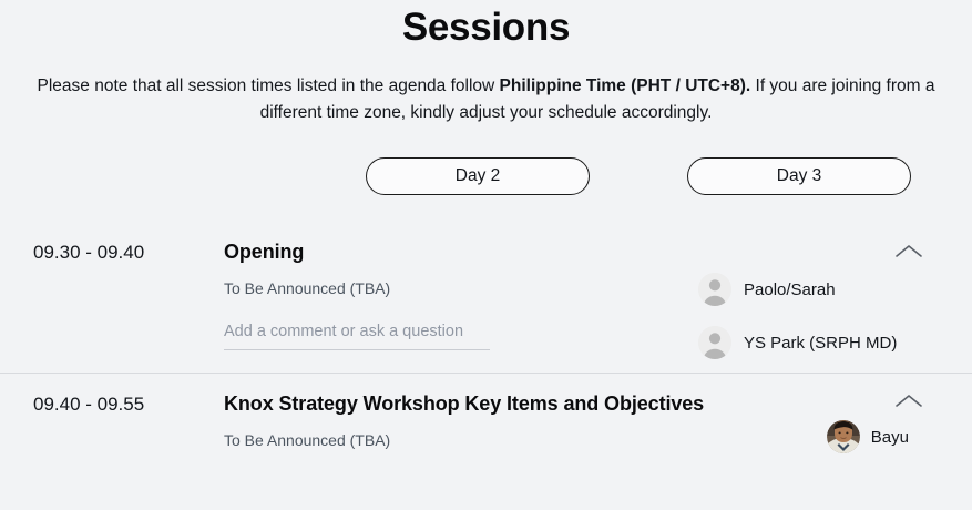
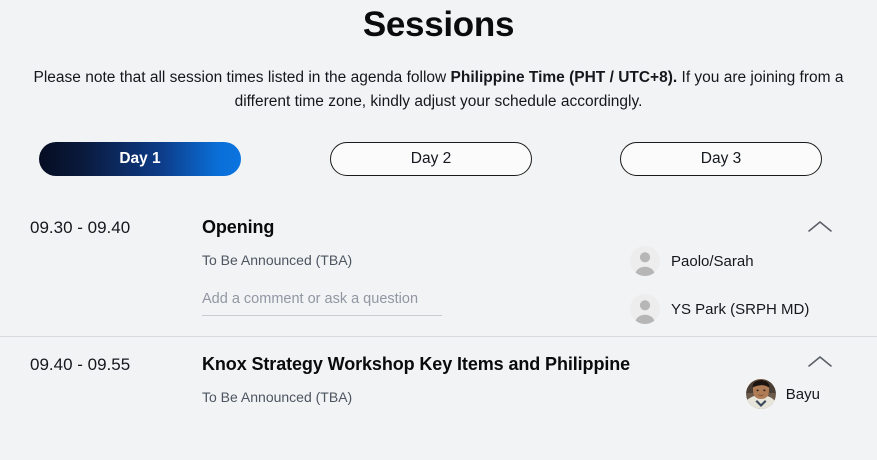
  Sessions
  Please note that all session times listed in the agenda follow Philippine Time (PHT / UTC+8). If you are joining from a different time zone, kindly adjust your schedule accordingly.
+ Day 1
  Day 2
  Day 3
  09.30 - 09.40
  Opening
  To Be Announced (TBA)
  Add a comment or ask a question
  Paolo/Sarah
  YS Park (SRPH MD)
  09.40 - 09.55
- Knox Strategy Workshop Key Items and Objectives
+ Knox Strategy Workshop Key Items and Philippine
  To Be Announced (TBA)
  Bayu
